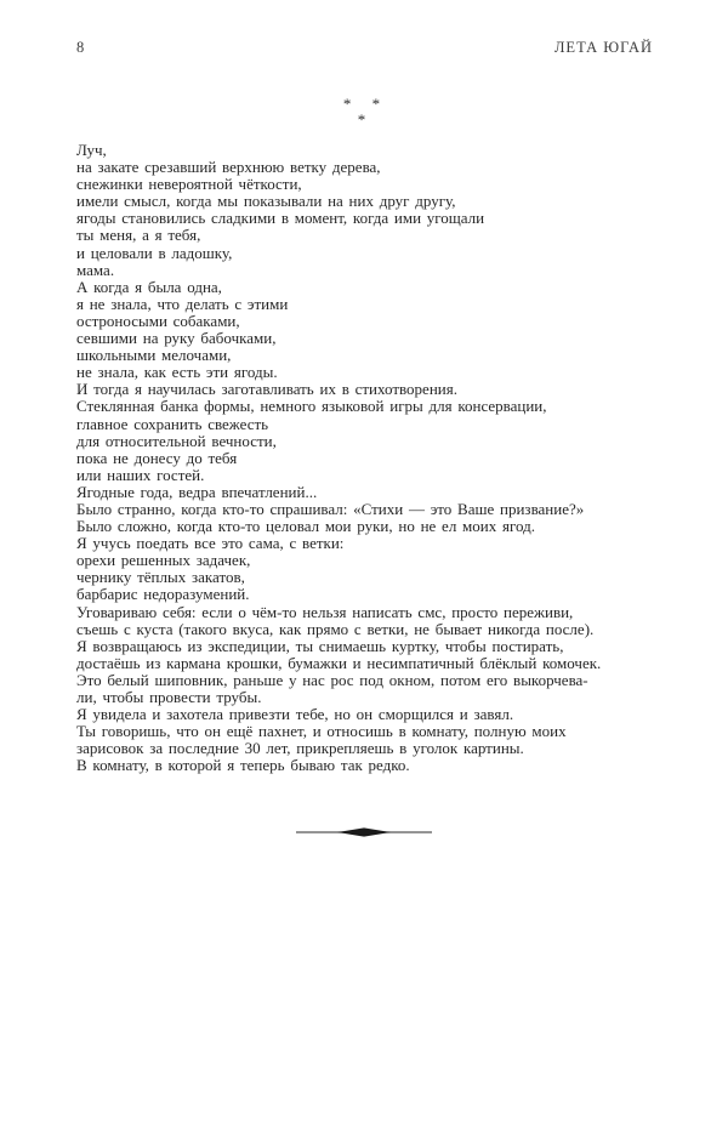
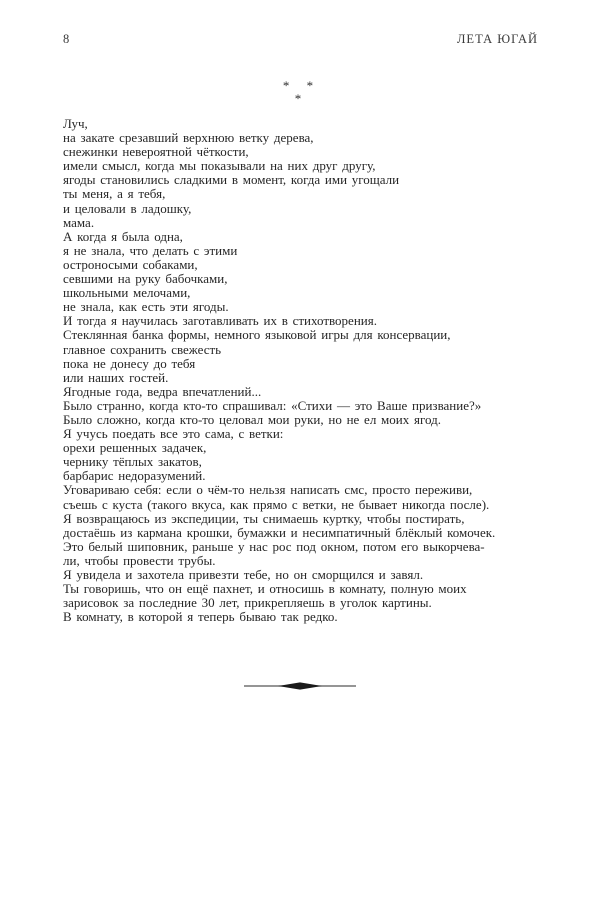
  8
  ЛЕТА ЮГАЙ
  * *
  *
  Луч,
  на закате срезавший верхнюю ветку дерева,
  снежинки невероятной чёткости,
  имели смысл, когда мы показывали на них друг другу,
  ягоды становились сладкими в момент, когда ими угощали
  ты меня, а я тебя,
  и целовали в ладошку,
  мама.
  А когда я была одна,
  я не знала, что делать с этими
  остроносыми собаками,
  севшими на руку бабочками,
  школьными мелочами,
  не знала, как есть эти ягоды.
  И тогда я научилась заготавливать их в стихотворения.
  Стеклянная банка формы, немного языковой игры для консервации,
  главное сохранить свежесть
- для относительной вечности,
  пока не донесу до тебя
  или наших гостей.
  Ягодные года, ведра впечатлений...
  Было странно, когда кто-то спрашивал: «Стихи — это Ваше призвание?»
  Было сложно, когда кто-то целовал мои руки, но не ел моих ягод.
  Я учусь поедать все это сама, с ветки:
  орехи решенных задачек,
  чернику тёплых закатов,
  барбарис недоразумений.
  Уговариваю себя: если о чём-то нельзя написать смс, просто переживи,
  съешь с куста (такого вкуса, как прямо с ветки, не бывает никогда после).
  Я возвращаюсь из экспедиции, ты снимаешь куртку, чтобы постирать,
  достаёшь из кармана крошки, бумажки и несимпатичный блёклый комочек.
  Это белый шиповник, раньше у нас рос под окном, потом его выкорчева-
  ли, чтобы провести трубы.
  Я увидела и захотела привезти тебе, но он сморщился и завял.
  Ты говоришь, что он ещё пахнет, и относишь в комнату, полную моих
  зарисовок за последние 30 лет, прикрепляешь в уголок картины.
  В комнату, в которой я теперь бываю так редко.
